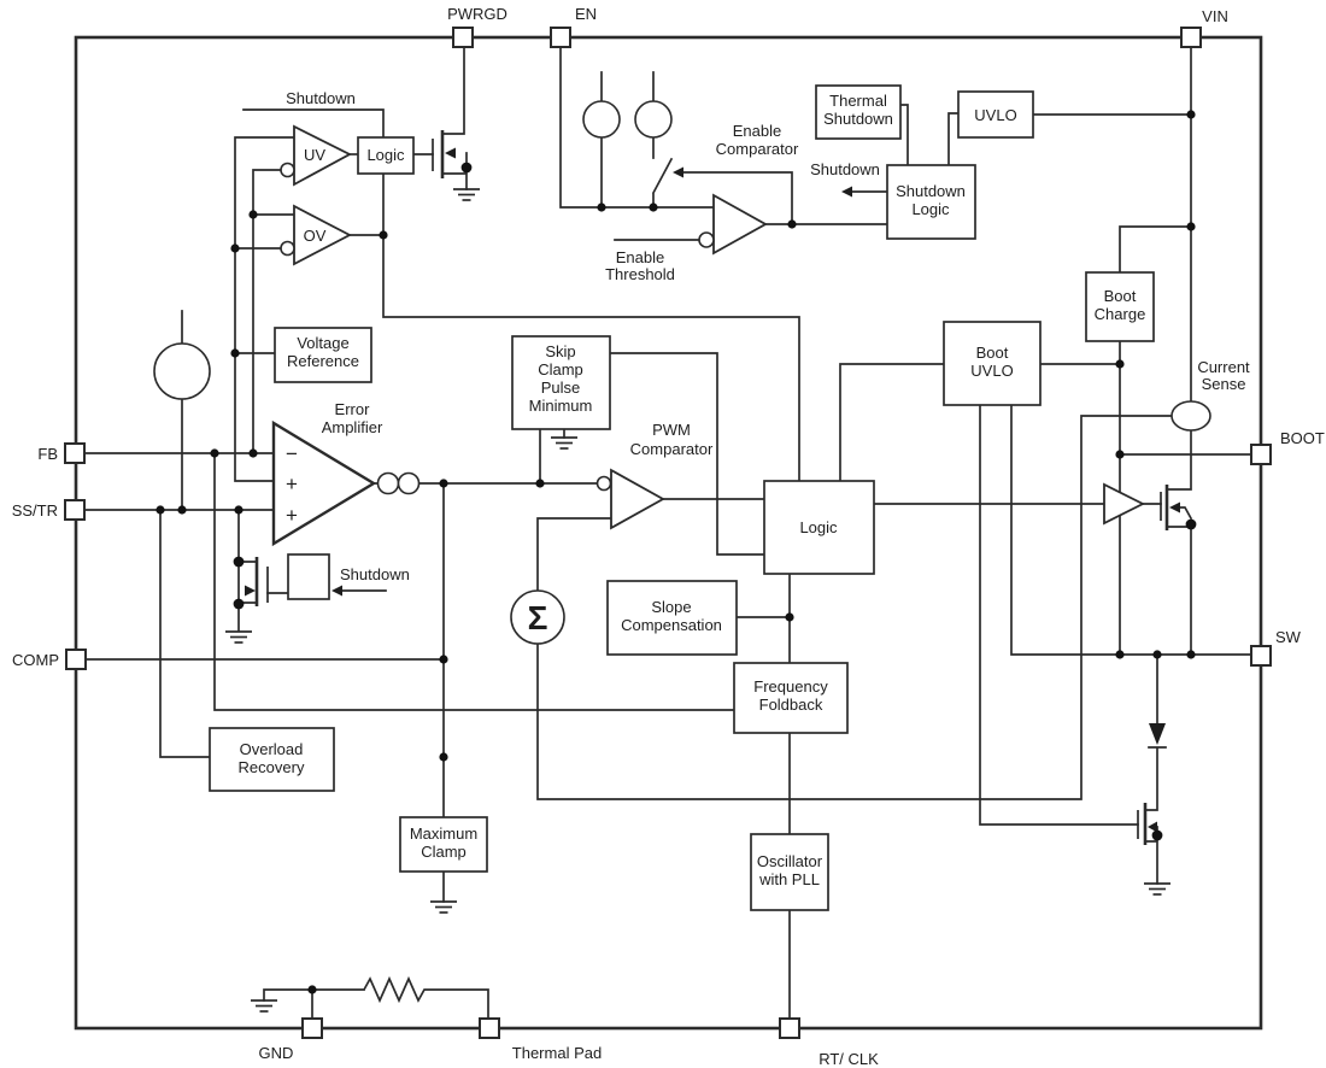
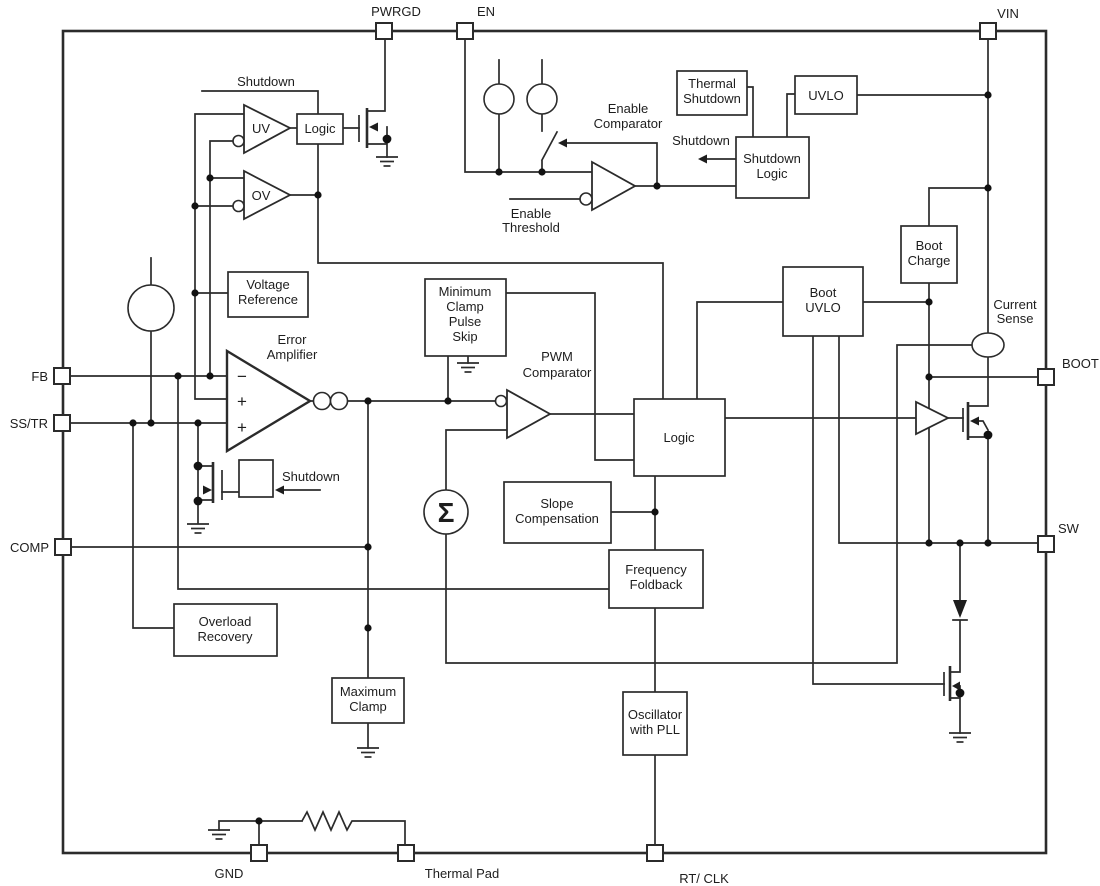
  Logic
  Voltage
  Reference
- Skip
+ Minimum
  Clamp
  Pulse
- Minimum
+ Skip
  Thermal
  Shutdown
  UVLO
  Shutdown
  Logic
  Boot
  Charge
  Boot
  UVLO
  Logic
  Slope
  Compensation
  Frequency
  Foldback
  Oscillator
  with PLL
  Overload
  Recovery
  Maximum
  Clamp
  PWRGD
  EN
  VIN
  FB
  SS/TR
  COMP
  BOOT
  SW
  GND
  Thermal Pad
  RT/ CLK
  Shutdown
  Shutdown
  Shutdown
  Enable
  Comparator
  Enable
  Threshold
  Error
  Amplifier
  PWM
  Comparator
  Current
  Sense
  UV
  OV
  Σ
  −
  +
  +
